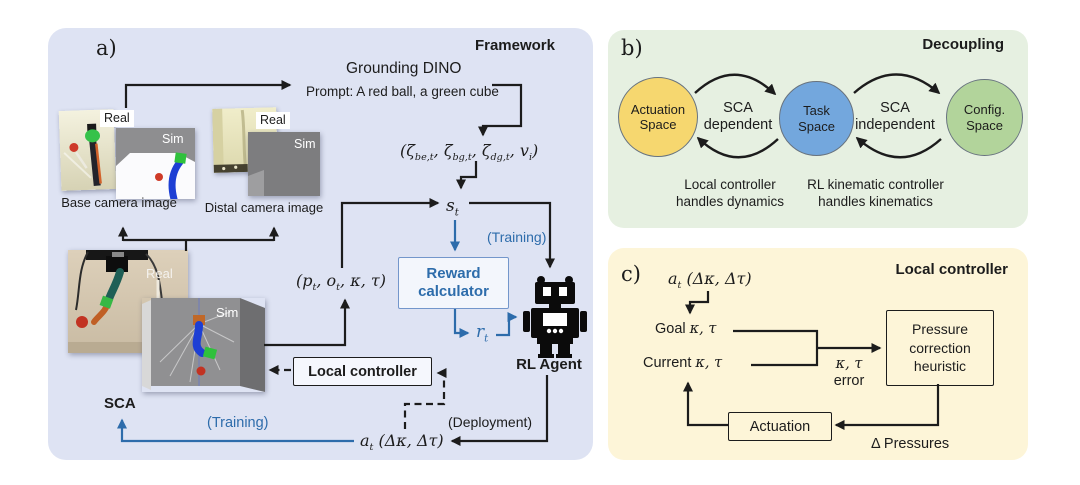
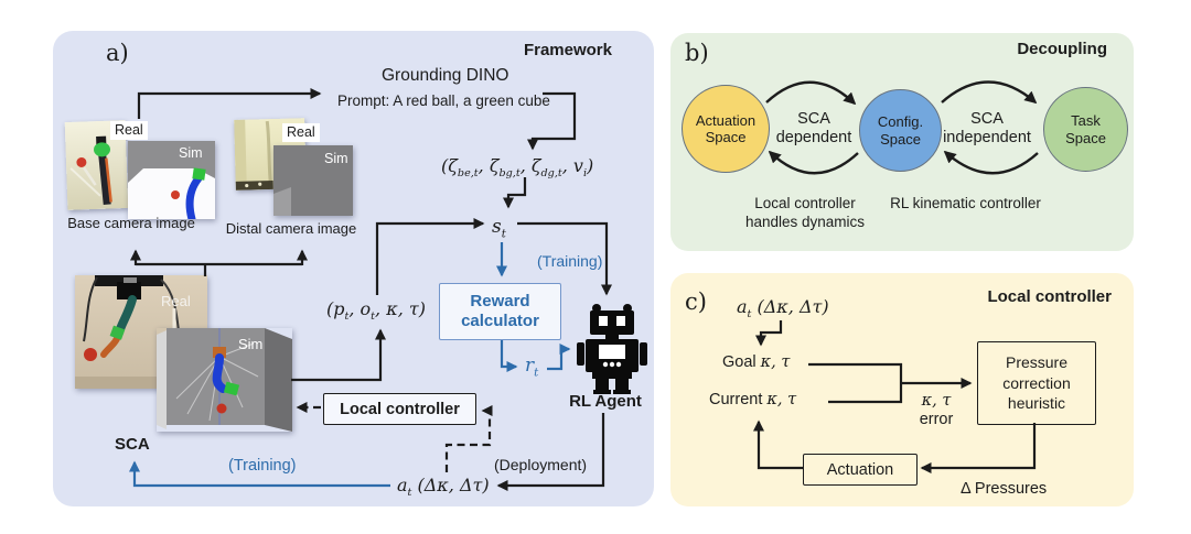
  a)
  Framework
  Grounding DINO
  Prompt: A red ball, a green cube
  (ζbe,t, ζbg,t, ζdg,t, vi)
  st
  (Training)
  Reward
  calculator
  rt
  (pt, ot, κ, τ)
  RL Agent
  Base camera image
  Distal camera image
  Real
  Real
  Sim
  Sim
  Real
  Sim
  SCA
  (Training)
  Local controller
  (Deployment)
  at (Δκ, Δτ)
  b)
  Decoupling
  Actuation
  Space
- Task
+ Config.
  Space
- Config.
+ Task
  Space
  SCA
  dependent
  SCA
  independent
  Local controller
  handles dynamics
  RL kinematic controller
- handles kinematics
  c)
  Local controller
  at (Δκ, Δτ)
  Goal κ, τ
  Current κ, τ
  κ, τ
  error
  Pressure
  correction
  heuristic
  Actuation
  Δ Pressures
